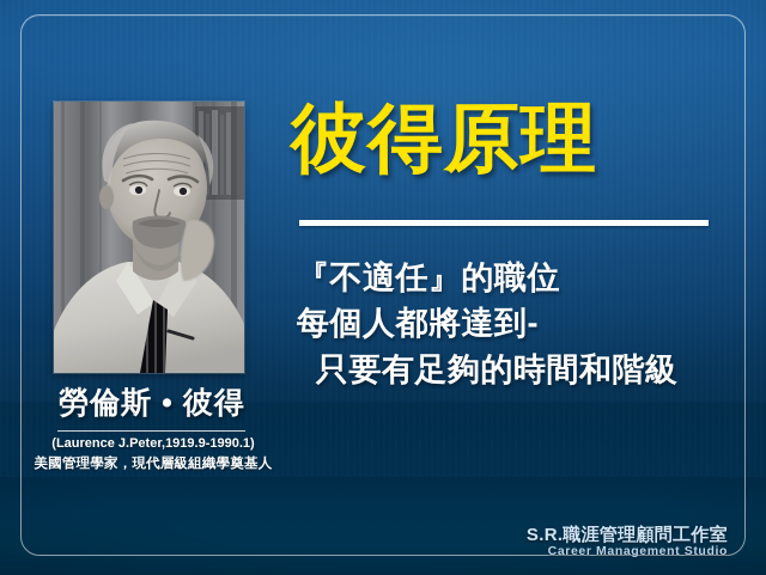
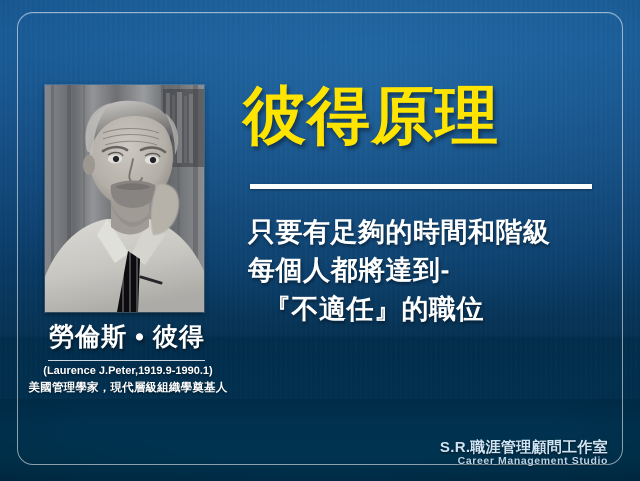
  彼得原理
- 『不適任』的職位
+ 只要有足夠的時間和階級
  每個人都將達到-
- 只要有足夠的時間和階級
+ 『不適任』的職位
  勞倫斯 • 彼得
  (Laurence J.Peter,1919.9-1990.1)
  美國管理學家，現代層級組織學奠基人
  S.R.職涯管理顧問工作室
  Career Management Studio
